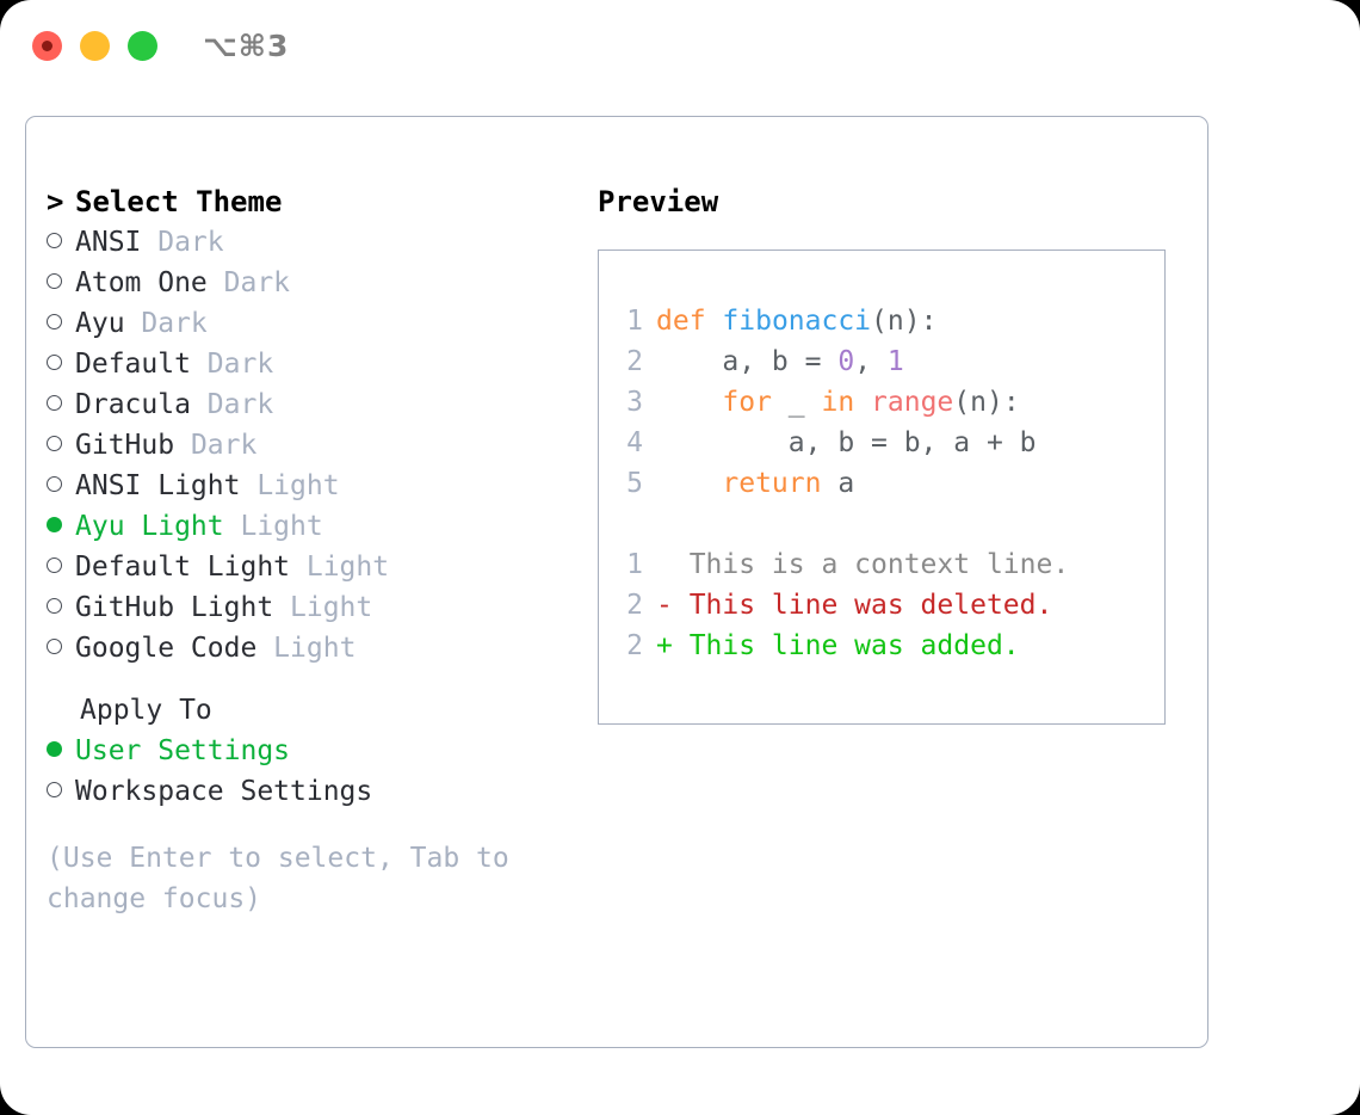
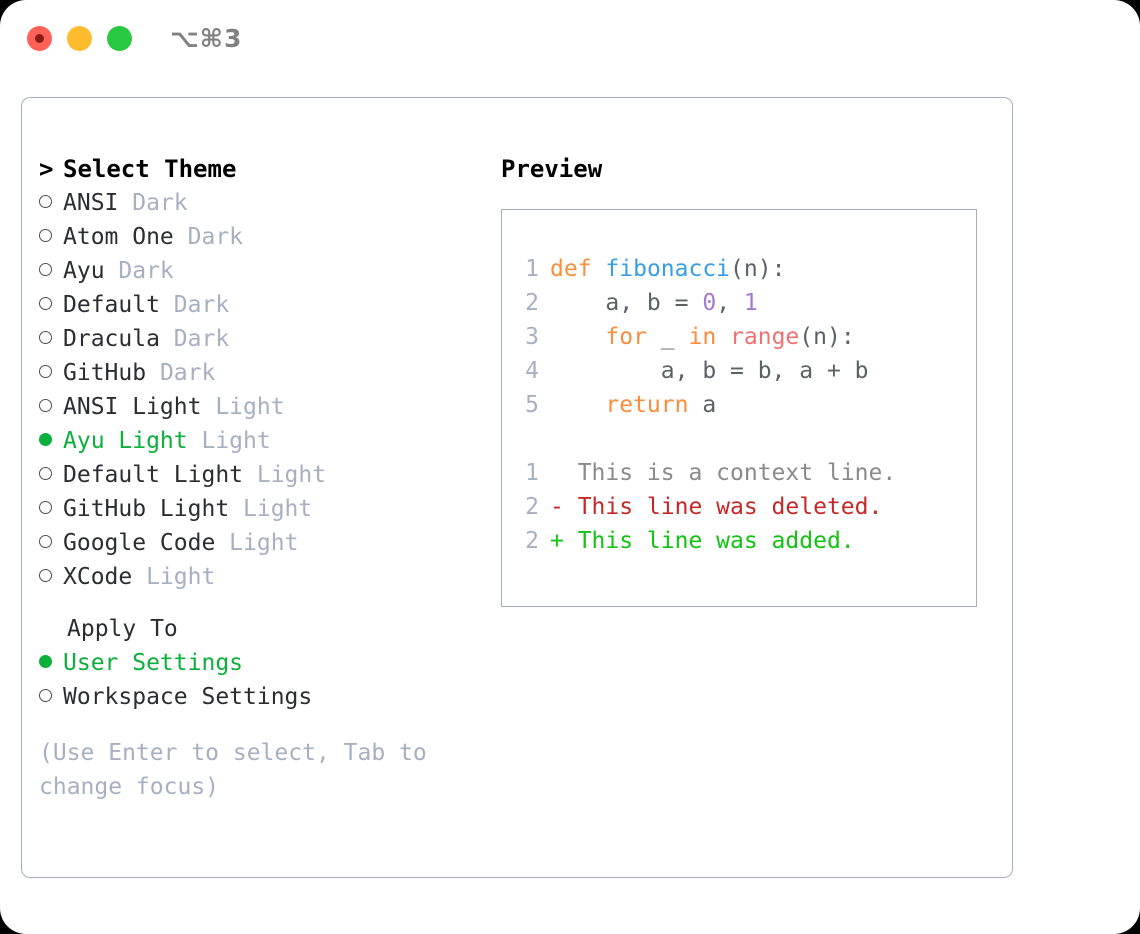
  ⌥⌘3
  > Select Theme
  ANSI Dark
  Atom One Dark
  Ayu Dark
  Default Dark
  Dracula Dark
  GitHub Dark
  ANSI Light Light
  Ayu Light Light
  Default Light Light
  GitHub Light Light
  Google Code Light
+ XCode Light
  Apply To
  User Settings
  Workspace Settings
  (Use Enter to select, Tab to change focus)
  Preview
  1 def fibonacci(n):
  2 a, b = 0, 1
  3 for _ in range(n):
  4 a, b = b, a + b
  5 return a
  1 This is a context line.
  2 - This line was deleted.
  2 + This line was added.
